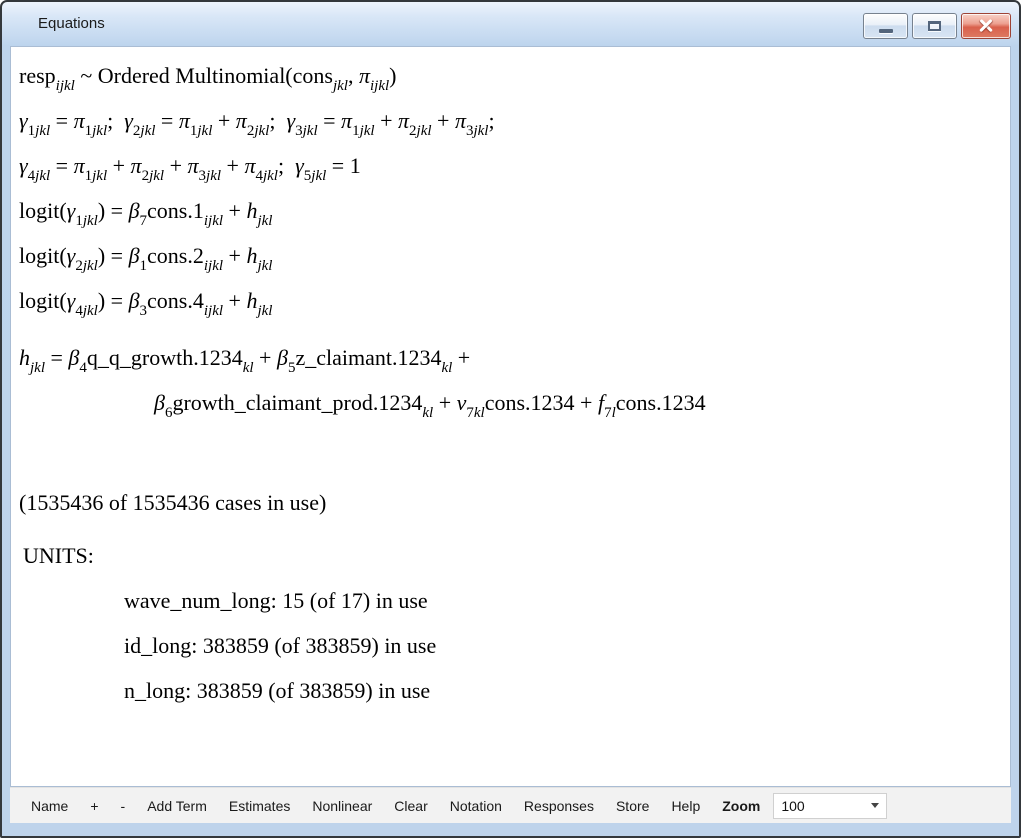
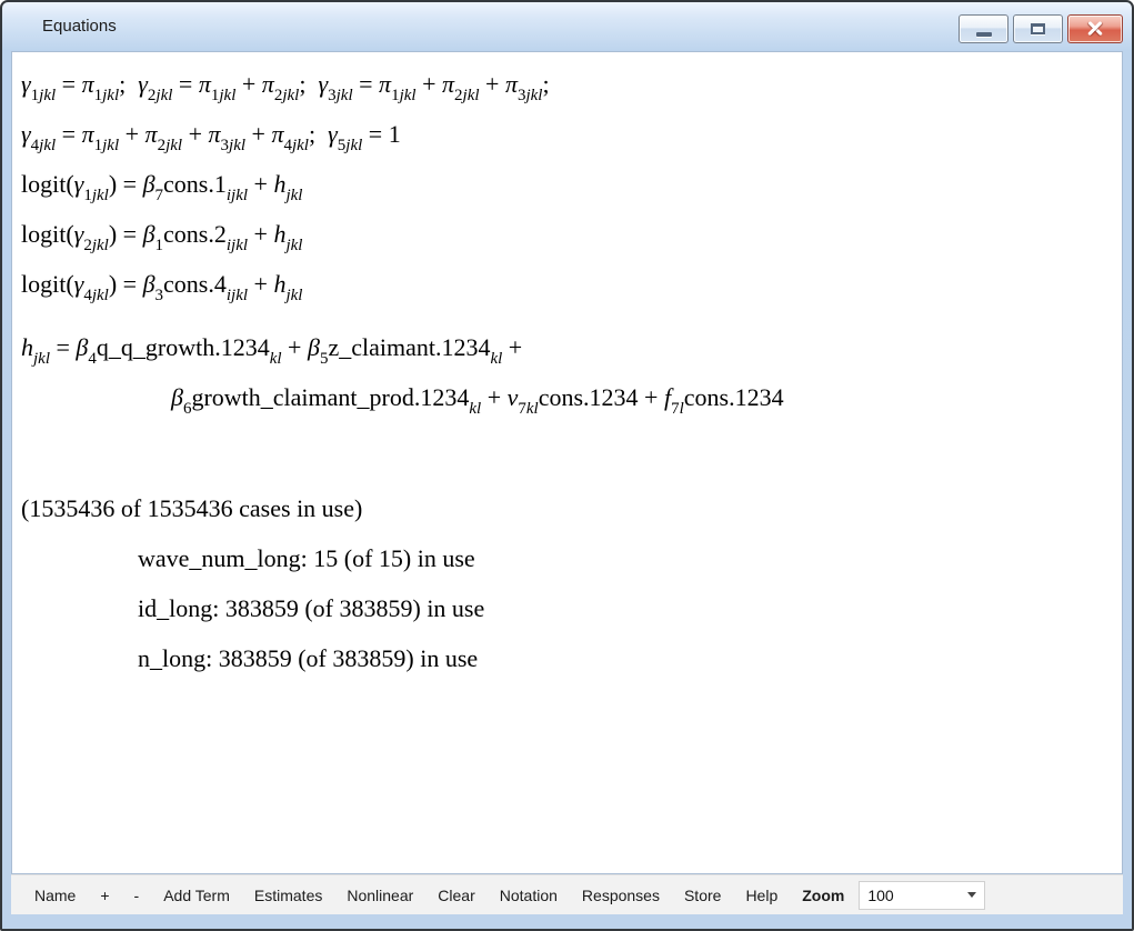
  Equations
- respijkl ~ Ordered Multinomial(consjkl, πijkl)
  γ1jkl = π1jkl; γ2jkl = π1jkl + π2jkl; γ3jkl = π1jkl + π2jkl + π3jkl;
  γ4jkl = π1jkl + π2jkl + π3jkl + π4jkl; γ5jkl = 1
  logit(γ1jkl) = β7cons.1ijkl + hjkl
  logit(γ2jkl) = β1cons.2ijkl + hjkl
  logit(γ4jkl) = β3cons.4ijkl + hjkl
  hjkl = β4q_q_growth.1234kl + β5z_claimant.1234kl +
  β6growth_claimant_prod.1234kl + v7klcons.1234 + f7lcons.1234
  (1535436 of 1535436 cases in use)
- UNITS:
- wave_num_long: 15 (of 17) in use
+ wave_num_long: 15 (of 15) in use
  id_long: 383859 (of 383859) in use
  n_long: 383859 (of 383859) in use
  Name
  +
  -
  Add Term
  Estimates
  Nonlinear
  Clear
  Notation
  Responses
  Store
  Help
  Zoom
  100
